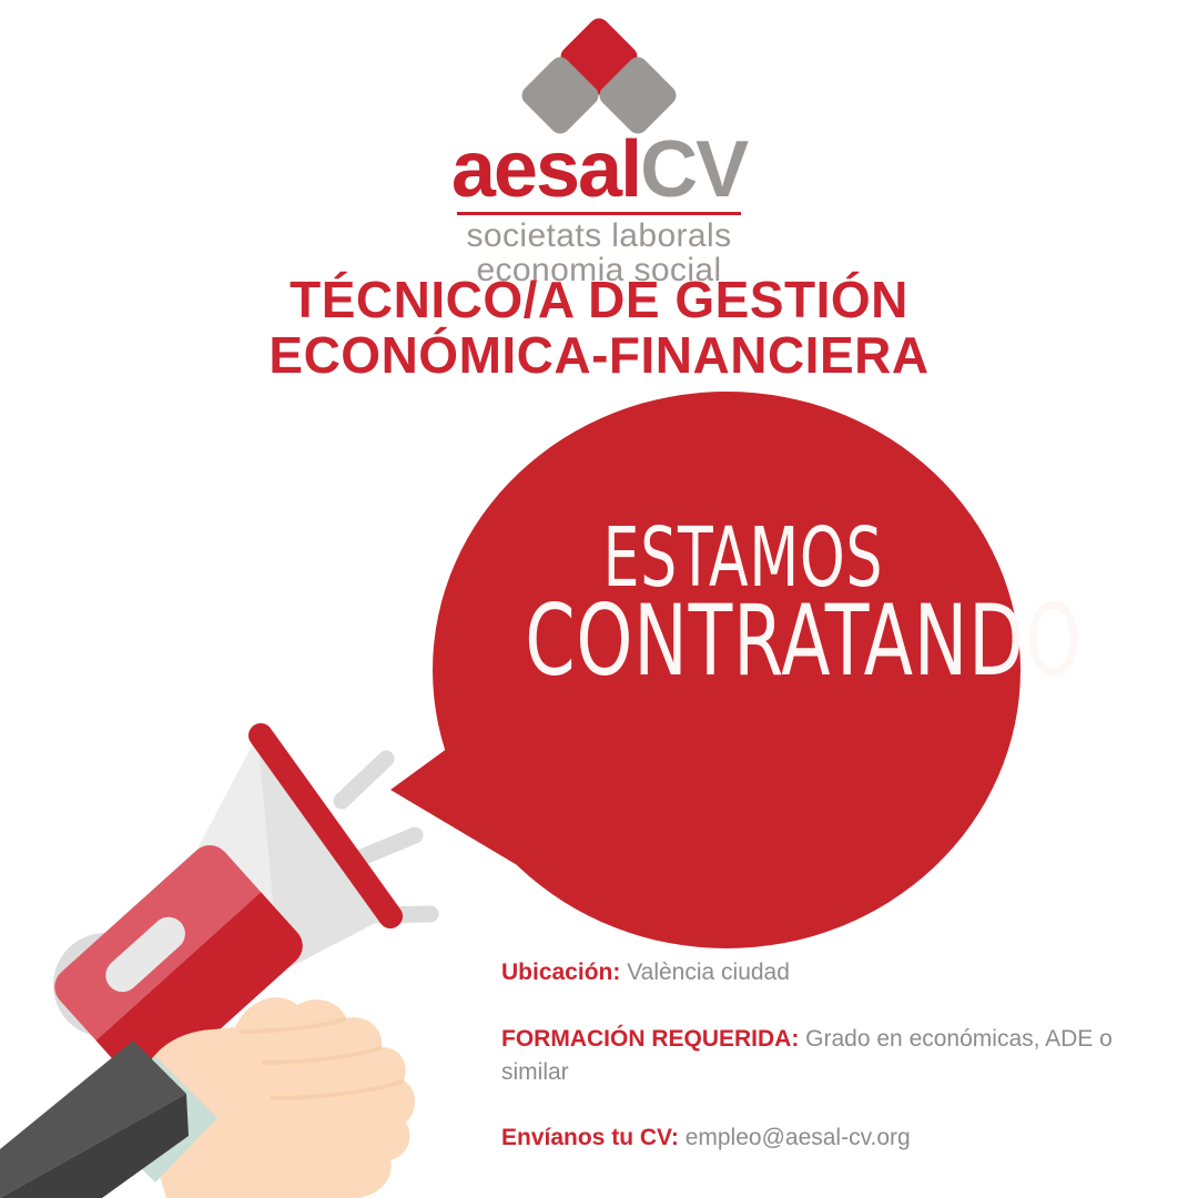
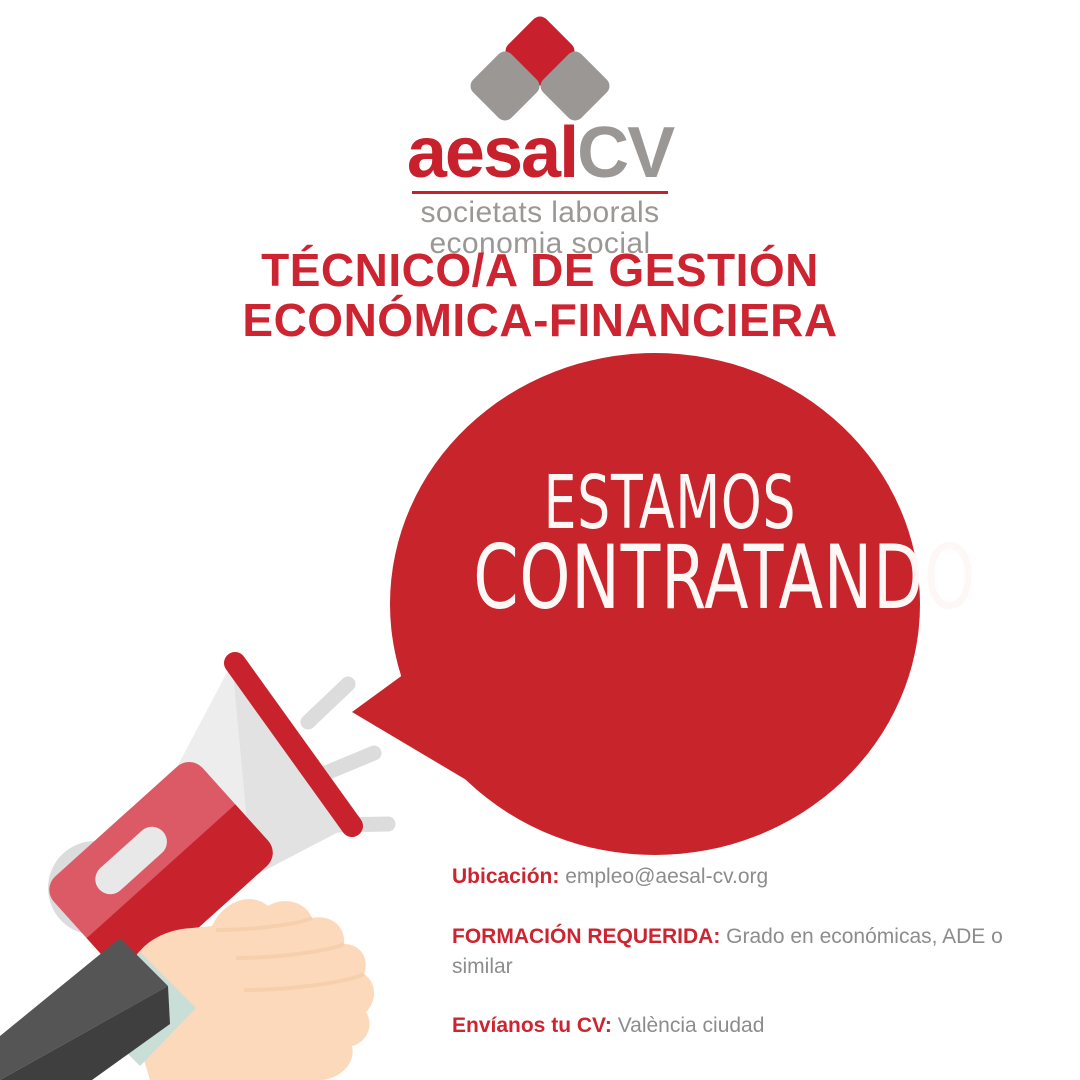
  aesalCV
  societats laborals
  economia social
  TÉCNICO/A DE GESTIÓN
  ECONÓMICA-FINANCIERA
  ESTAMOS
  CONTRATANDO
- Ubicación: València ciudad
+ Ubicación: empleo@aesal-cv.org
  FORMACIÓN REQUERIDA: Grado en económicas, ADE o similar
- Envíanos tu CV: empleo@aesal-cv.org
+ Envíanos tu CV: València ciudad
